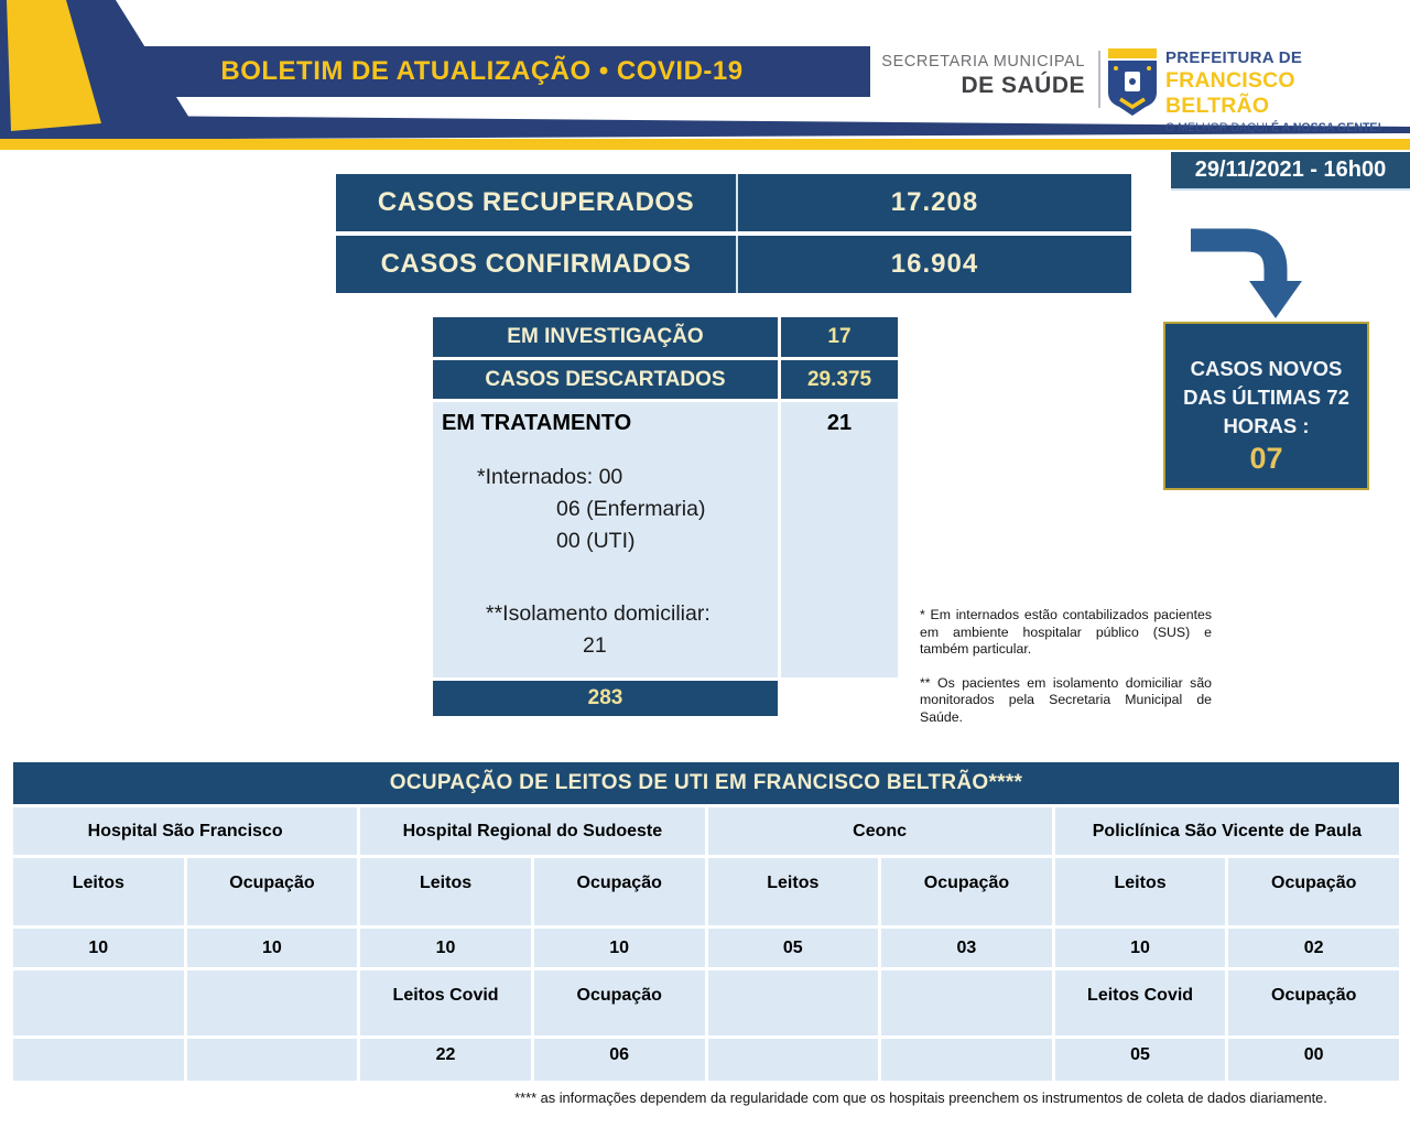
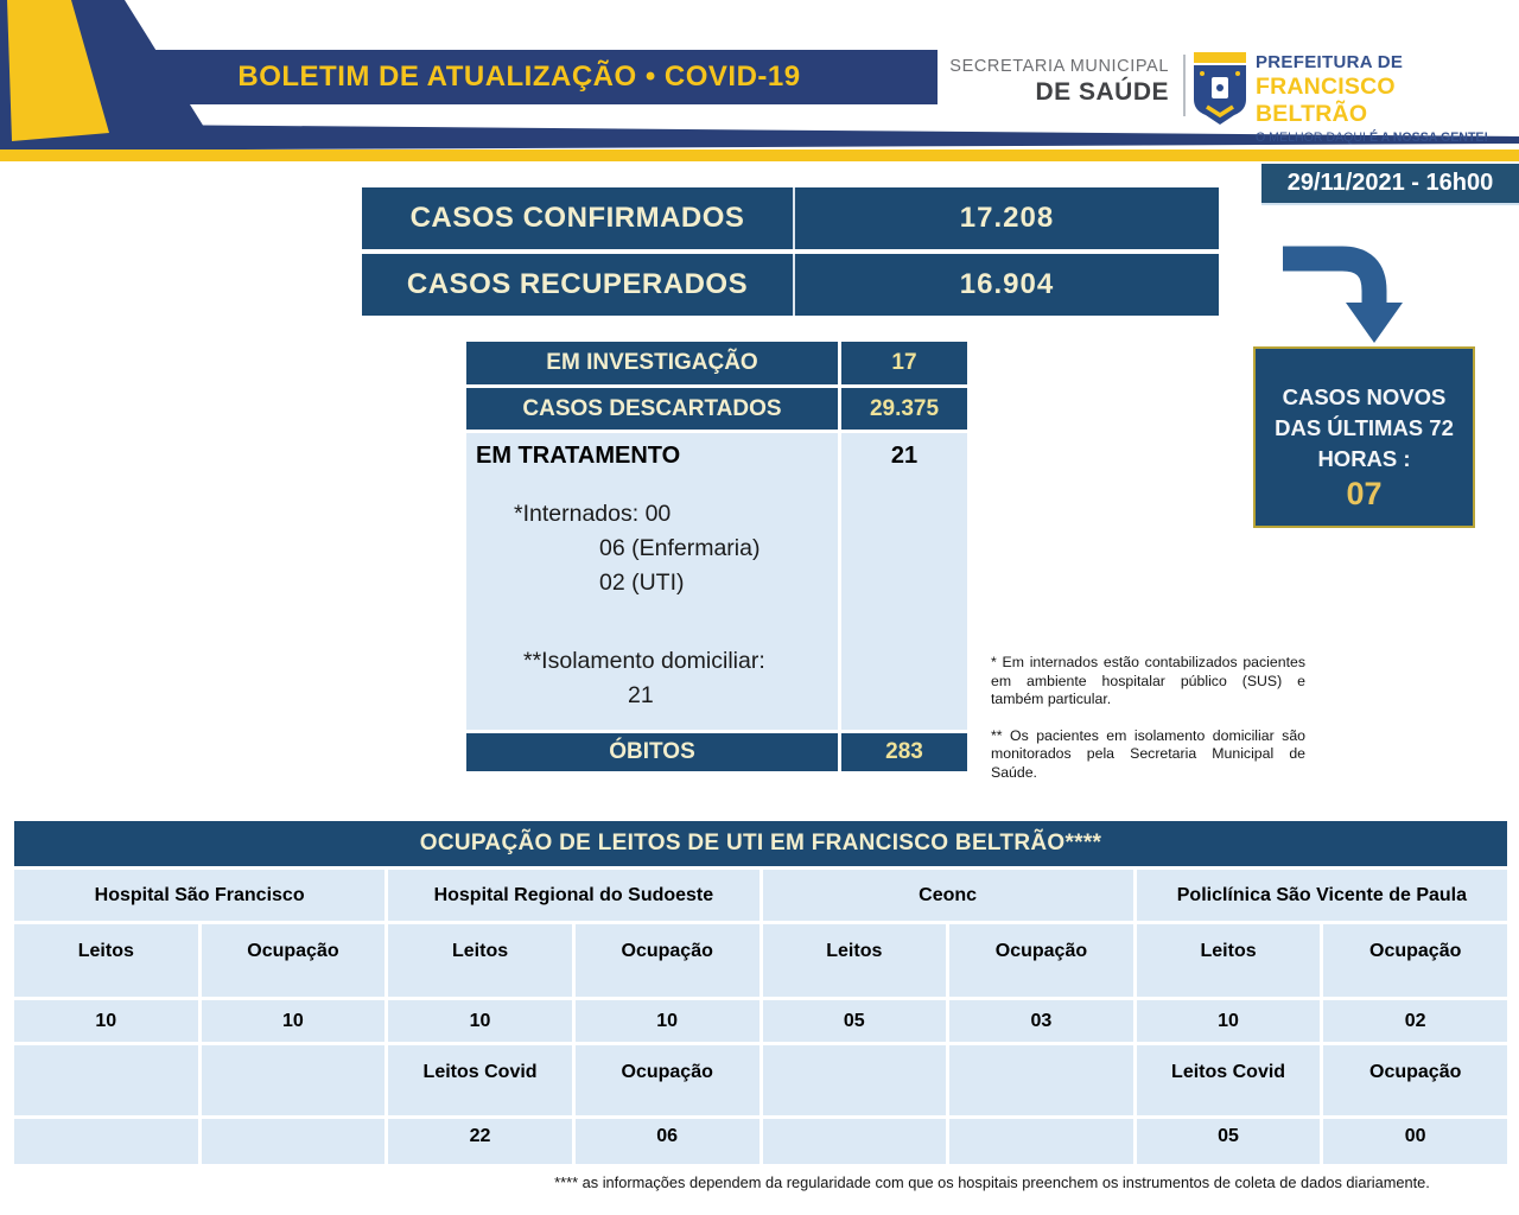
  BOLETIM DE ATUALIZAÇÃO • COVID-19
  SECRETARIA MUNICIPAL
  DE SAÚDE
  PREFEITURA DE
  FRANCISCO BELTRÃO
  O MELHOR DAQUI É A NOSSA GENTE!
  29/11/2021 - 16h00
- CASOS RECUPERADOS
+ CASOS CONFIRMADOS
  17.208
- CASOS CONFIRMADOS
+ CASOS RECUPERADOS
  16.904
  EM INVESTIGAÇÃO
  17
  CASOS DESCARTADOS
  29.375
  EM TRATAMENTO
  *Internados: 00
  06 (Enfermaria)
- 00 (UTI)
+ 02 (UTI)
  **Isolamento domiciliar:
  21
  21
+ ÓBITOS
  283
  CASOS NOVOS
  DAS ÚLTIMAS 72
  HORAS :
  07
  * Em internados estão contabilizados pacientes em ambiente hospitalar público (SUS) e também particular.
  ** Os pacientes em isolamento domiciliar são monitorados pela Secretaria Municipal de Saúde.
  OCUPAÇÃO DE LEITOS DE UTI EM FRANCISCO BELTRÃO****
  Hospital São Francisco
  Hospital Regional do Sudoeste
  Ceonc
  Policlínica São Vicente de Paula
  Leitos
  Ocupação
  Leitos
  Ocupação
  Leitos
  Ocupação
  Leitos
  Ocupação
  10
  10
  10
  10
  05
  03
  10
  02
  Leitos Covid
  Ocupação
  Leitos Covid
  Ocupação
  22
  06
  05
  00
  **** as informações dependem da regularidade com que os hospitais preenchem os instrumentos de coleta de dados diariamente.
